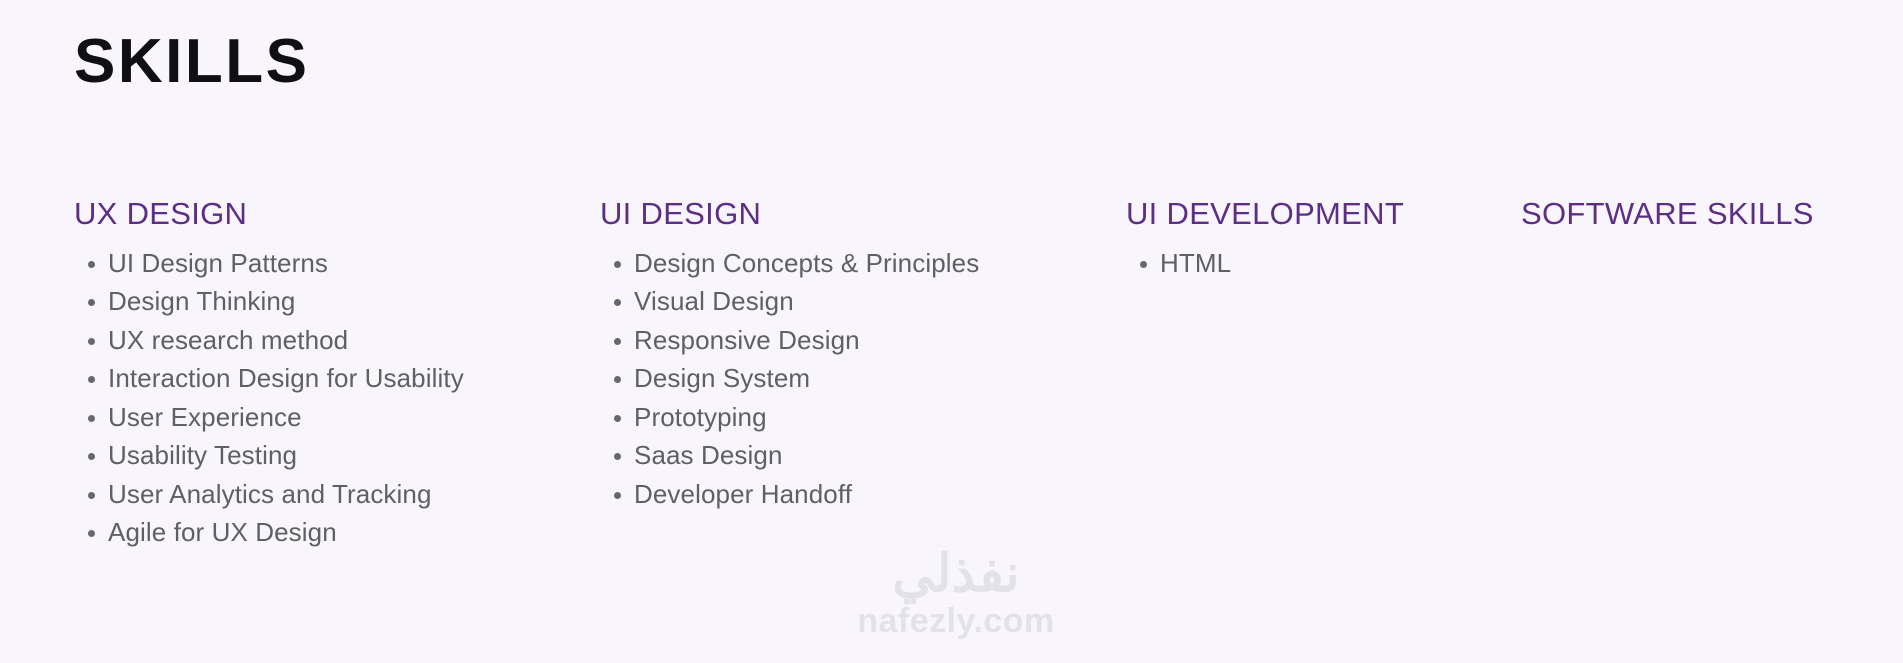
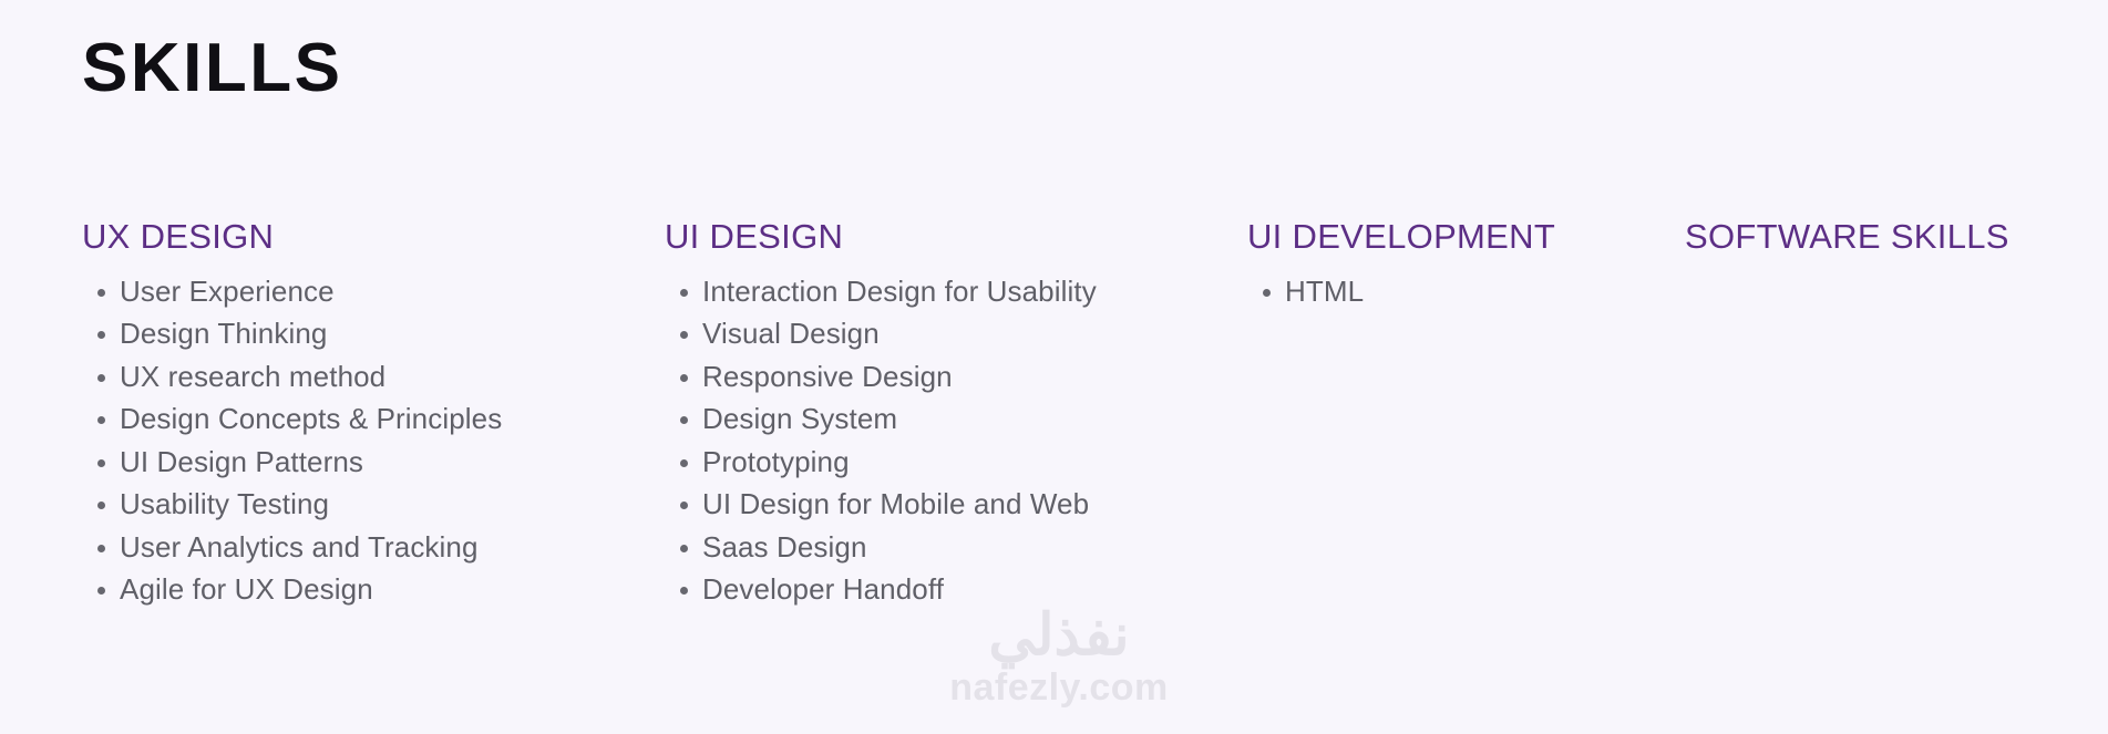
  SKILLS
  UX DESIGN
- UI Design Patterns
+ User Experience
  Design Thinking
  UX research method
- Interaction Design for Usability
+ Design Concepts & Principles
- User Experience
+ UI Design Patterns
  Usability Testing
  User Analytics and Tracking
  Agile for UX Design
  UI DESIGN
- Design Concepts & Principles
+ Interaction Design for Usability
  Visual Design
  Responsive Design
  Design System
  Prototyping
+ UI Design for Mobile and Web
  Saas Design
  Developer Handoff
  UI DEVELOPMENT
  HTML
  SOFTWARE SKILLS
